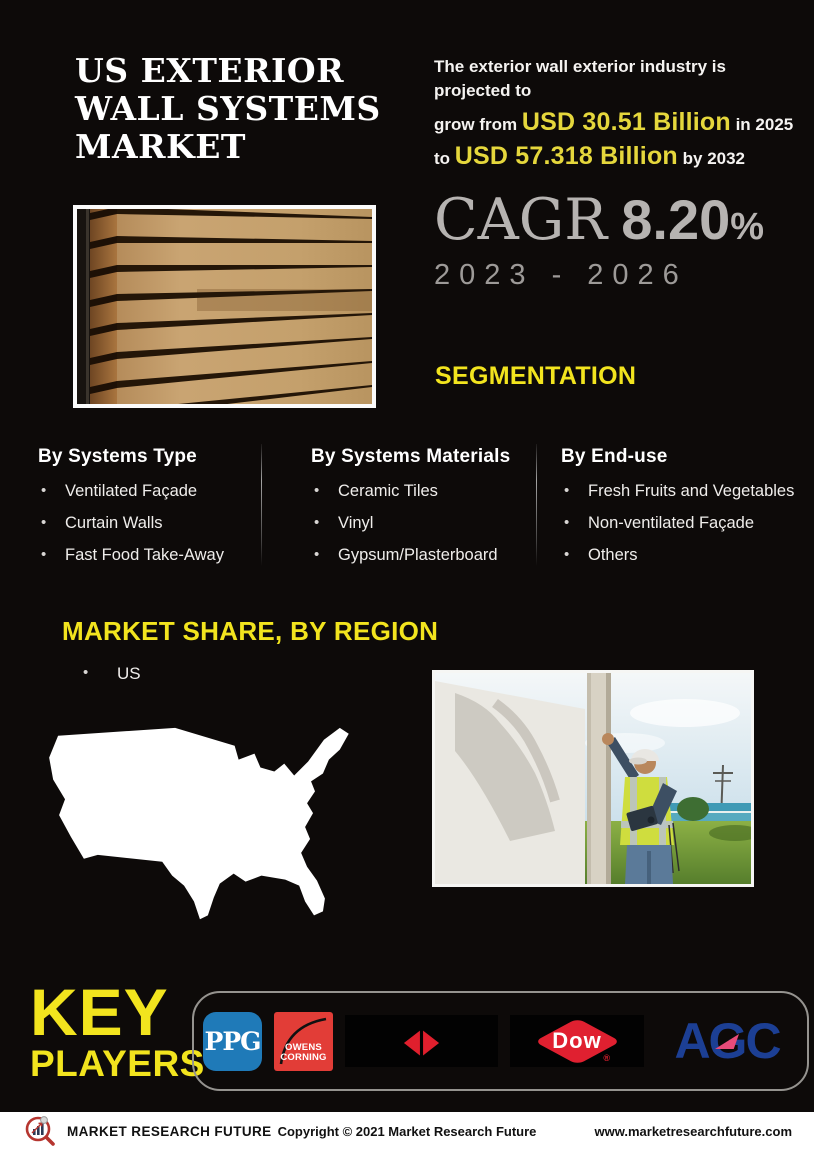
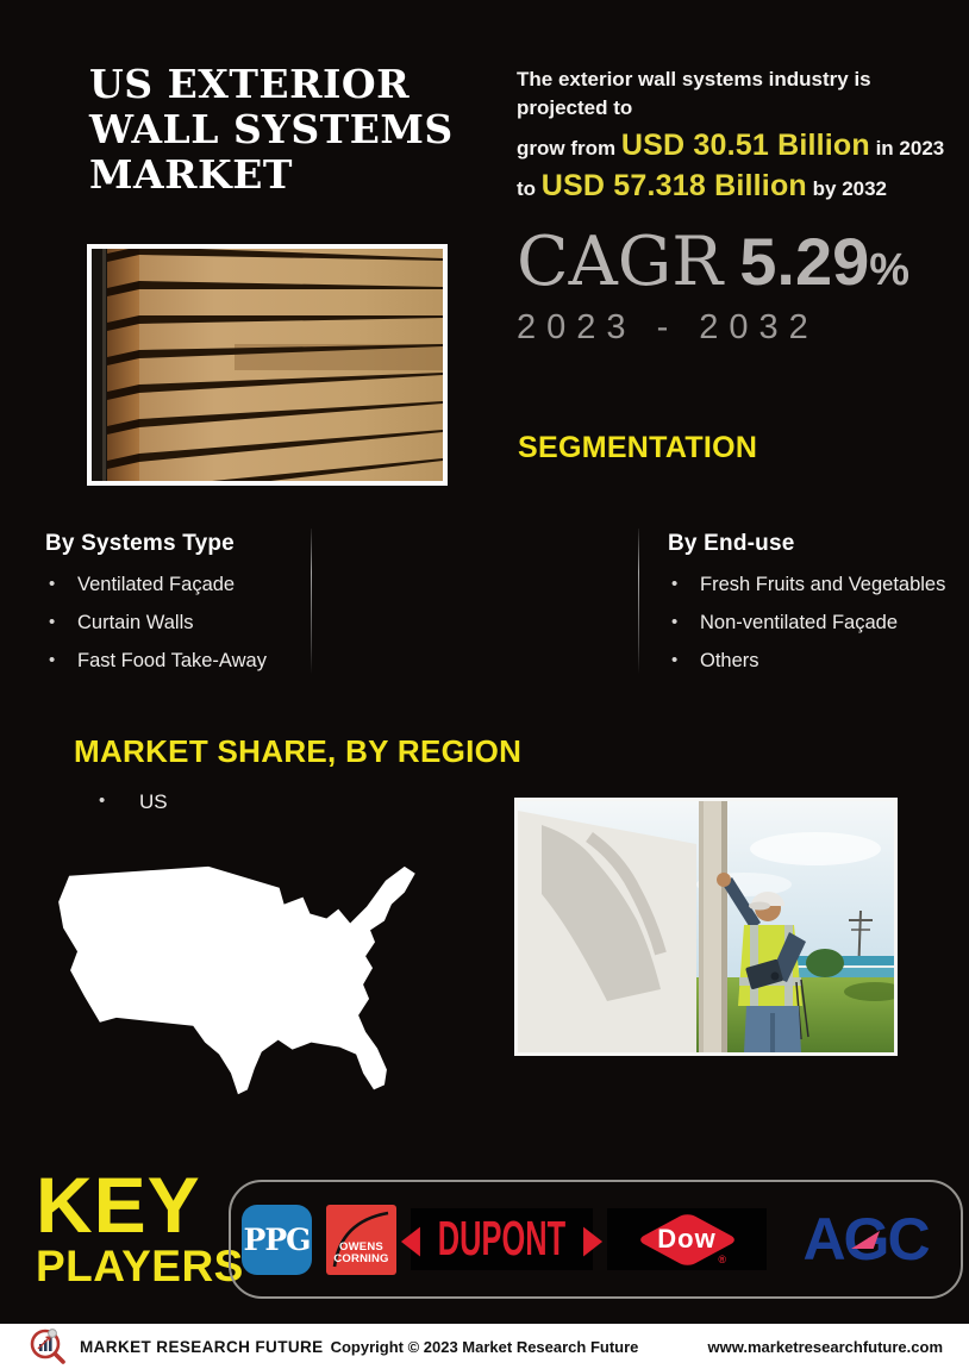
  US EXTERIOR
  WALL SYSTEMS
  MARKET
- The exterior wall exterior industry is projected to
+ The exterior wall systems industry is projected to
- grow from USD 30.51 Billion in 2025
+ grow from USD 30.51 Billion in 2023
  to USD 57.318 Billion by 2032
  CAGR
- 8.20%
+ 5.29%
- 2023 - 2026
+ 2023 - 2032
  SEGMENTATION
  By Systems Type
  Ventilated Façade
  Curtain Walls
  Fast Food Take-Away
- By Systems Materials
- Ceramic Tiles
- Vinyl
- Gypsum/Plasterboard
  By End-use
  Fresh Fruits and Vegetables
  Non-ventilated Façade
  Others
  MARKET SHARE, BY REGION
  US
  KEY
  PLAYERS
  PPG
  OWENS
  CORNING
  ◀
+ DUPONT
  ▶
  Dow
  ®
  AGC
  MARKET RESEARCH FUTURE
- Copyright © 2021 Market Research Future
+ Copyright © 2023 Market Research Future
  www.marketresearchfuture.com
